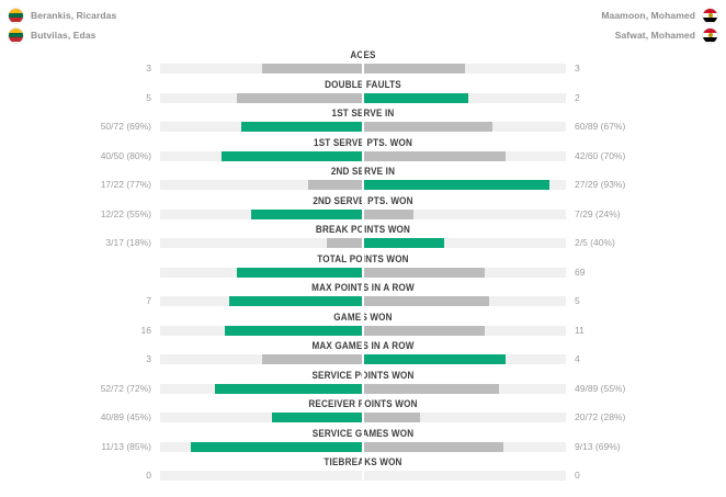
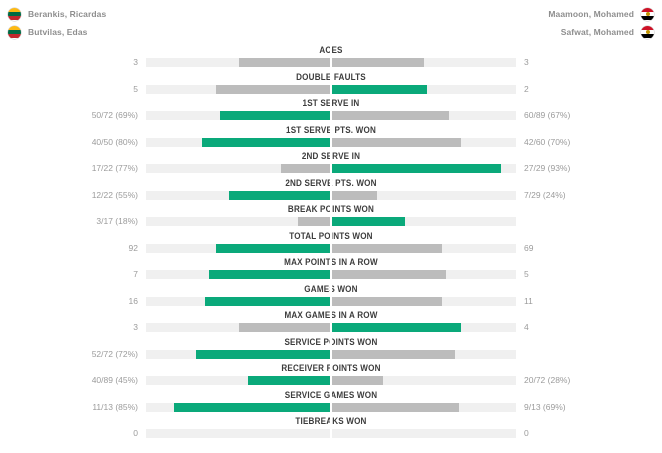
  Berankis, Ricardas
  Butvilas, Edas
  Maamoon, Mohamed
  Safwat, Mohamed
  ACES
  3
  3
  DOUBLE FAULTS
  5
  2
  1ST SERVE IN
  50/72 (69%)
  60/89 (67%)
  1ST SERV PTS. WON
  40/50 (80%)
  42/60 (70%)
  2ND SRVE IN
  17/22 (77%)
  27/29 (93%)
  2ND SERV PTS. WON
  12/22 (55%)
  7/29 (24%)
  BREAK POINTS WON
  3/17 (18%)
- 2/5 (40%)
  TOTAL PONTS WON
+ 92
  69
  MAX POINTS IN A ROW
  7
  5
  GAMES WON
  16
  11
  MAX GAMES IN A ROW
  3
  4
  SERVICE POINTS WON
  52/72 (72%)
- 49/89 (55%)
  RECEIVEROINTS WON
  40/89 (45%)
  20/72 (28%)
  SERVICE GAMES WON
  11/13 (85%)
  9/13 (69%)
  TIEBREKS WON
  0
  0
